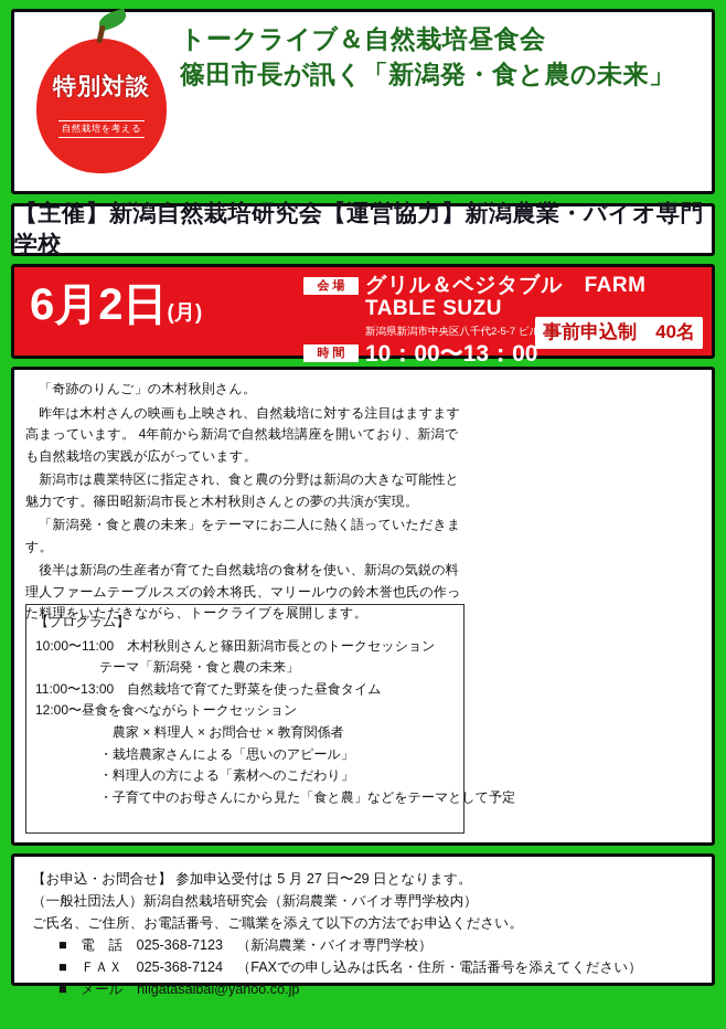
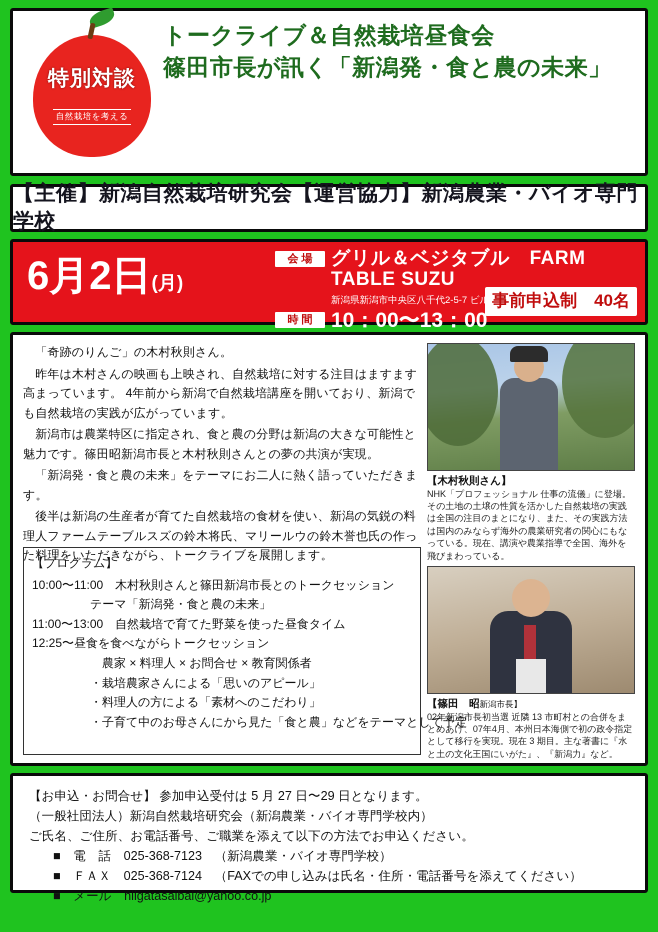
  特別対談
  自然栽培を考える
  トークライブ＆自然栽培昼食会
  篠田市長が訊く「新潟発・食と農の未来」
  【主催】新潟自然栽培研究会【運営協力】新潟農業・バイオ専門学校
  6月2日(月)
  会 場
  グリル＆ベジタブル FARM TABLE SUZU
  時 間
  10：00〜13：00
  事前申込制 40名
  「奇跡のりんご」の木村秋則さん。
  昨年は木村さんの映画も上映され、自然栽培に対する注目はますます高まっています。 4年前から新潟で自然栽培講座を開いており、新潟でも自然栽培の実践が広がっています。
  新潟市は農業特区に指定され、食と農の分野は新潟の大きな可能性と魅力です。篠田昭新潟市長と木村秋則さんとの夢の共演が実現。
  「新潟発・食と農の未来」をテーマにお二人に熱く語っていただきます。
  後半は新潟の生産者が育てた自然栽培の食材を使い、新潟の気鋭の料理人ファームテーブルスズの鈴木将氏、マリールウの鈴木誉也氏の作った料理をいただきながら、トークライブを展開します。
  【プログラム】
  10:00〜11:00 木村秋則さんと篠田新潟市長とのトークセッション
  テーマ「新潟発・食と農の未来」
  11:00〜13:00 自然栽培で育てた野菜を使った昼食タイム
- 12:00〜昼食を食べながらトークセッション
+ 12:25〜昼食を食べながらトークセッション
  農家 × 料理人 × お問合せ × 教育関係者
  ・栽培農家さんによる「思いのアピール」
  ・料理人の方による「素材へのこだわり」
  ・子育て中のお母さんにから見た「食と農」などをテーマとして予定
+ 【木村秋則さん】
+ NHK「プロフェッショナル 仕事の流儀」に登場。その土地の土壌の性質を活かした自然栽培の実践は全国の注目のまとになり、また、その実践方法は国内のみならず海外の農業研究者の関心にもなっている。現在、講演や農業指導で全国、海外を飛びまわっている。
+ 【篠田 昭新潟市長】
+ 02年新潟市長初当選 近隣 13 市町村との合併をまとめあげ、07年4月、本州日本海側で初の政令指定として移行を実現。現在 3 期目。主な著書に『水と土の文化王国にいがた』、『新潟力』など。
  【お申込・お問合せ】 参加申込受付は 5 月 27 日〜29 日となります。
  （一般社団法人）新潟自然栽培研究会（新潟農業・バイオ専門学校内）
  ご氏名、ご住所、お電話番号、ご職業を添えて以下の方法でお申込ください。
  ■ 電 話 025-368-7123 （新潟農業・バイオ専門学校）
  ■ ＦＡＸ 025-368-7124 （FAXでの申し込みは氏名・住所・電話番号を添えてください）
  ■ メール niigatasaibai@yahoo.co.jp
